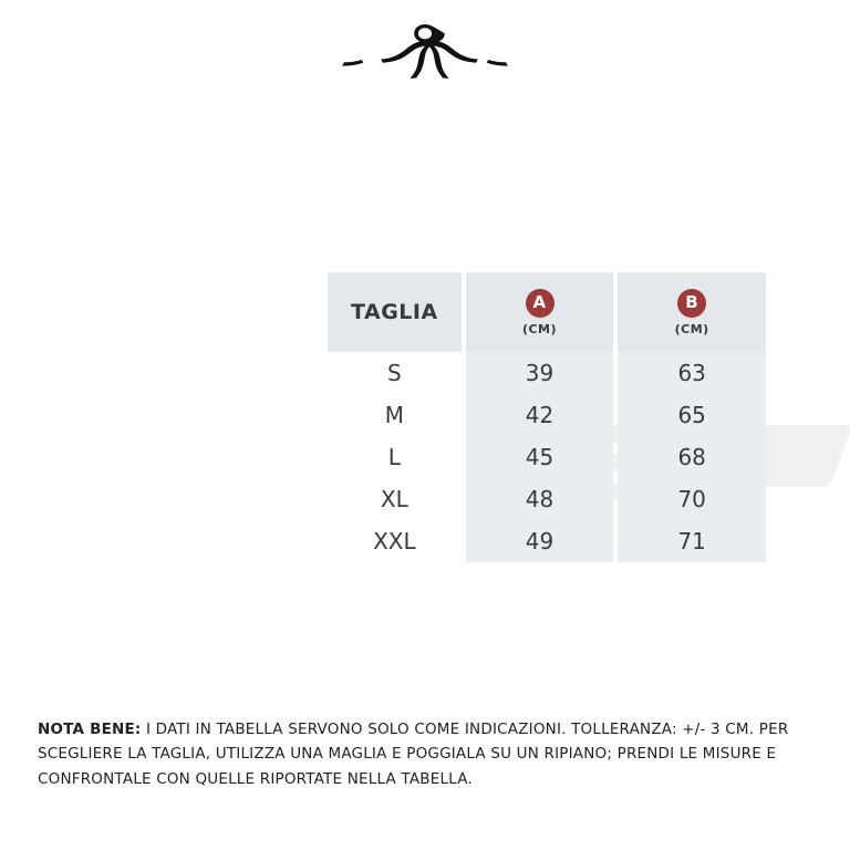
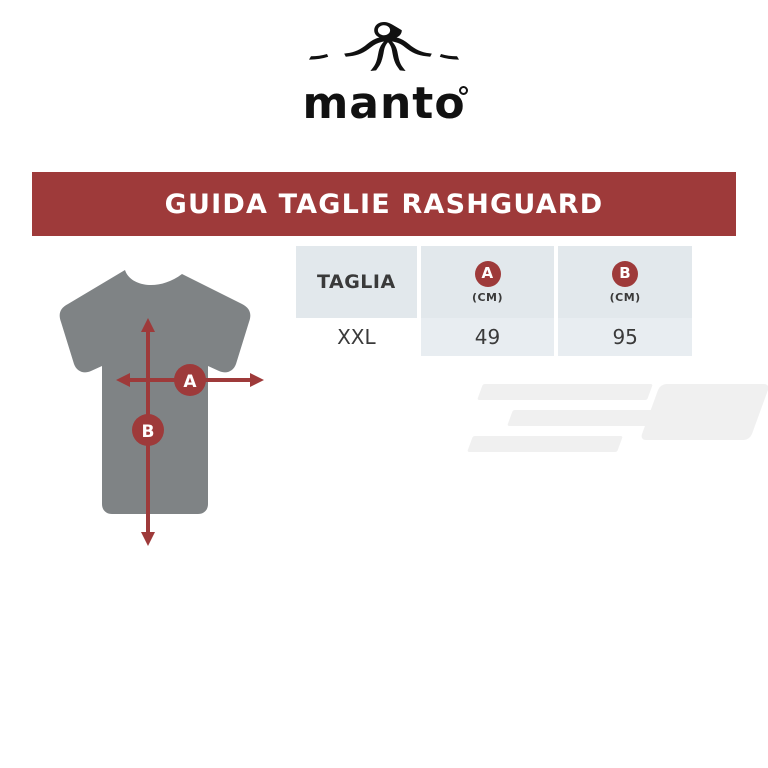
+ manto
+ GUIDA TAGLIE RASHGUARD
+ A
+ B
  TAGLIA	A (CM)	B (CM)
- S	39	63
- M	42	65
- L	45	68
- XL	48	70
- XXL	49	71
+ XXL	49	95
- NOTA BENE: I DATI IN TABELLA SERVONO SOLO COME INDICAZIONI. TOLLERANZA: +/- 3 CM. PER SCEGLIERE LA TAGLIA, UTILIZZA UNA MAGLIA E POGGIALA SU UN RIPIANO; PRENDI LE MISURE E CONFRONTALE CON QUELLE RIPORTATE NELLA TABELLA.
